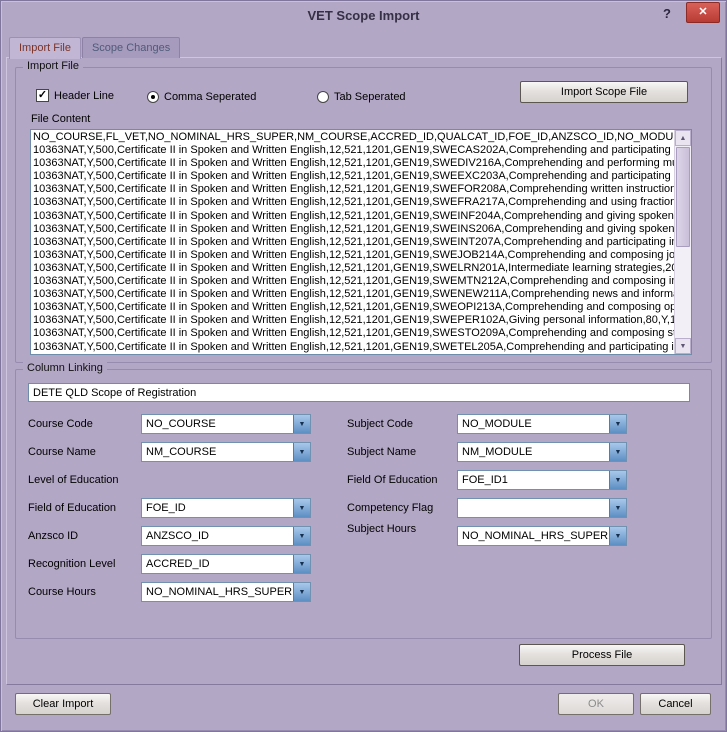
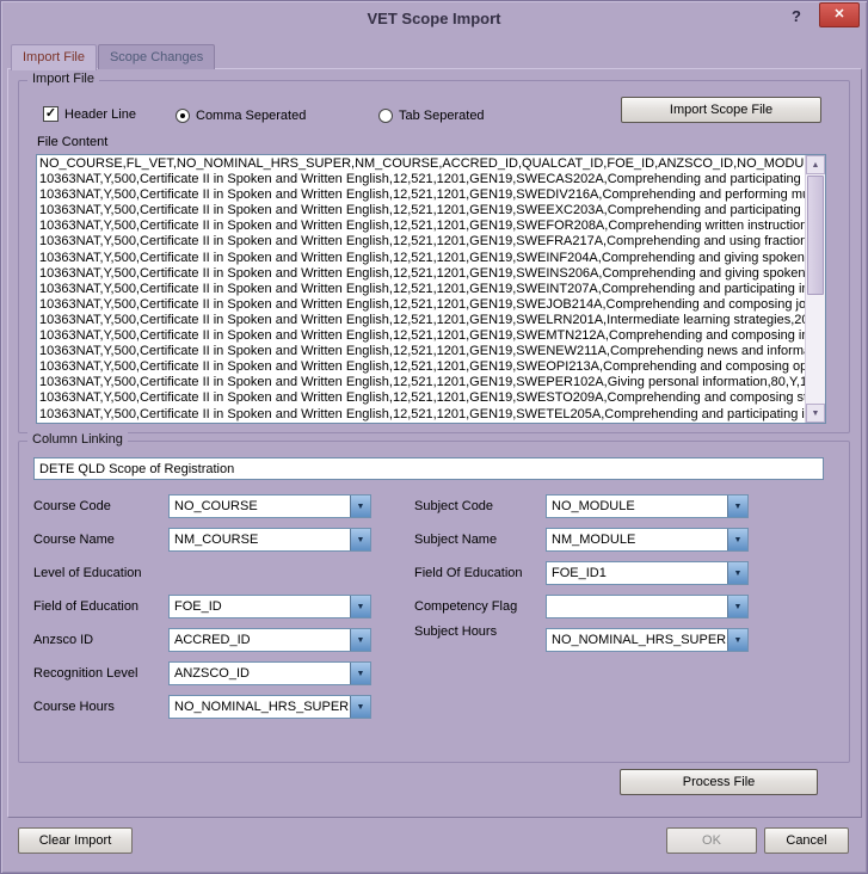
  VET Scope Import
  ?
  ✕
  Import File
  Scope Changes
  Import File
  ✓
  Header Line
  Comma Seperated
  Tab Seperated
  Import Scope File
  File Content
  NO_COURSE,FL_VET,NO_NOMINAL_HRS_SUPER,NM_COURSE,ACCRED_ID,QUALCAT_ID,FOE_ID,ANZSCO_ID,NO_MODU
  10363NAT,Y,500,Certificate II in Spoken and Written English,12,521,1201,GEN19,SWECAS202A,Comprehending and participating
  10363NAT,Y,500,Certificate II in Spoken and Written English,12,521,1201,GEN19,SWEDIV216A,Comprehending and performing m
  10363NAT,Y,500,Certificate II in Spoken and Written English,12,521,1201,GEN19,SWEEXC203A,Comprehending and participating
  10363NAT,Y,500,Certificate II in Spoken and Written English,12,521,1201,GEN19,SWEFOR208A,Comprehending written instructio
  10363NAT,Y,500,Certificate II in Spoken and Written English,12,521,1201,GEN19,SWEFRA217A,Comprehending and using fractio
  10363NAT,Y,500,Certificate II in Spoken and Written English,12,521,1201,GEN19,SWEINF204A,Comprehending and giving spoken
  10363NAT,Y,500,Certificate II in Spoken and Written English,12,521,1201,GEN19,SWEINS206A,Comprehending and giving spoken
  10363NAT,Y,500,Certificate II in Spoken and Written English,12,521,1201,GEN19,SWEINT207A,Comprehending and participating i
  10363NAT,Y,500,Certificate II in Spoken and Written English,12,521,1201,GEN19,SWEJOB214A,Comprehending and composing jo
  10363NAT,Y,500,Certificate II in Spoken and Written English,12,521,1201,GEN19,SWELRN201A,Intermediate learning strategies,2
  10363NAT,Y,500,Certificate II in Spoken and Written English,12,521,1201,GEN19,SWEMTN212A,Comprehending and composing i
  10363NAT,Y,500,Certificate II in Spoken and Written English,12,521,1201,GEN19,SWENEW211A,Comprehending news and inform
  10363NAT,Y,500,Certificate II in Spoken and Written English,12,521,1201,GEN19,SWEOPI213A,Comprehending and composing o
  10363NAT,Y,500,Certificate II in Spoken and Written English,12,521,1201,GEN19,SWEPER102A,Giving personal information,80,Y,1
  10363NAT,Y,500,Certificate II in Spoken and Written English,12,521,1201,GEN19,SWESTO209A,Comprehending and composing s
  10363NAT,Y,500,Certificate II in Spoken and Written English,12,521,1201,GEN19,SWETEL205A,Comprehending and participating i
  Column Linking
  DETE QLD Scope of Registration
  Course Code
  NO_COURSE
  Course Name
  NM_COURSE
  Level of Education
  Field of Education
  FOE_ID
  Anzsco ID
- ANZSCO_ID
+ ACCRED_ID
  Recognition Level
- ACCRED_ID
+ ANZSCO_ID
  Course Hours
  NO_NOMINAL_HRS_SUPER
  Subject Code
  NO_MODULE
  Subject Name
  NM_MODULE
  Field Of Education
  FOE_ID1
  Competency Flag
  Subject Hours
  NO_NOMINAL_HRS_SUPER
  Process File
  Clear Import
  OK
  Cancel
